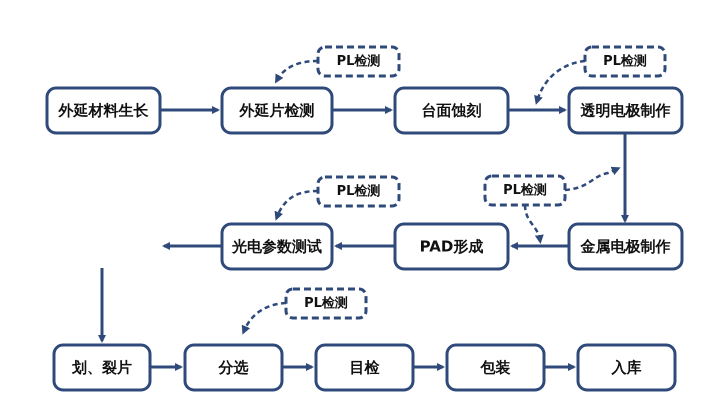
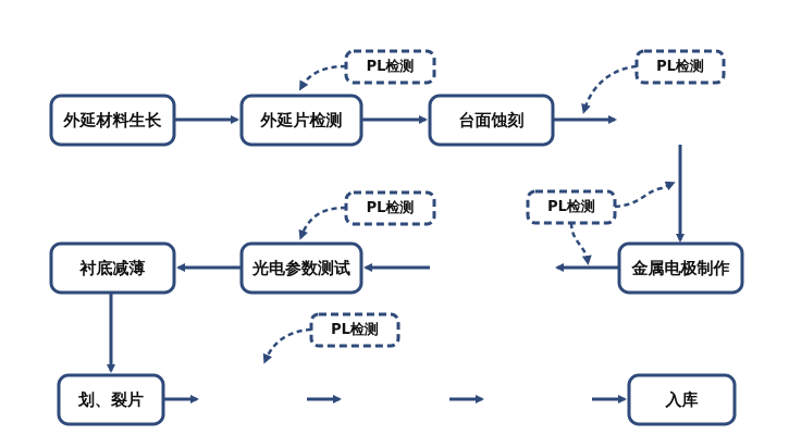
  外延材料生长
  外延片检测
  台面蚀刻
- 透明电极制作
  金属电极制作
- PAD形成
  光电参数测试
+ 衬底减薄
  划、裂片
- 分选
- 目检
- 包装
  入库
  PL检测
  PL检测
  PL检测
  PL检测
  PL检测
